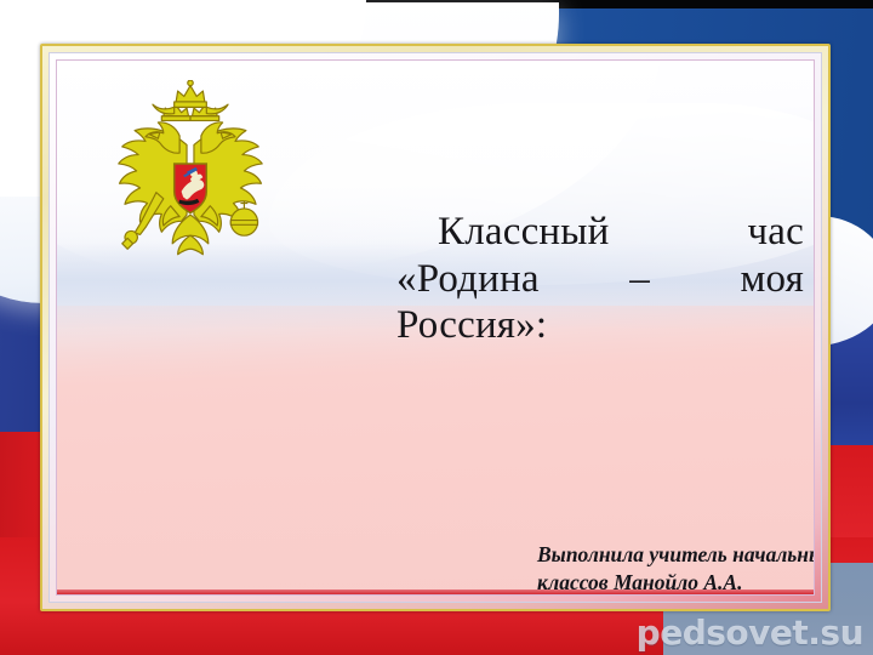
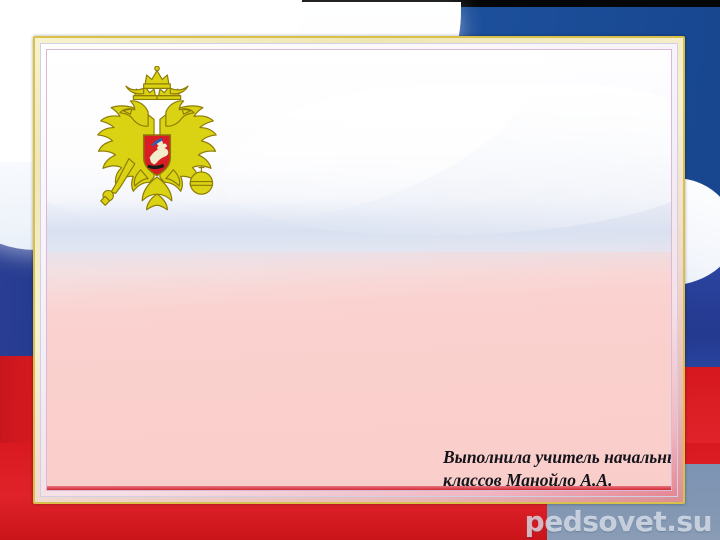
- Классный час «Родина – моя Россия»:
  Выполнила учитель начальн классов Манойло А.А.
  pedsovet.su
